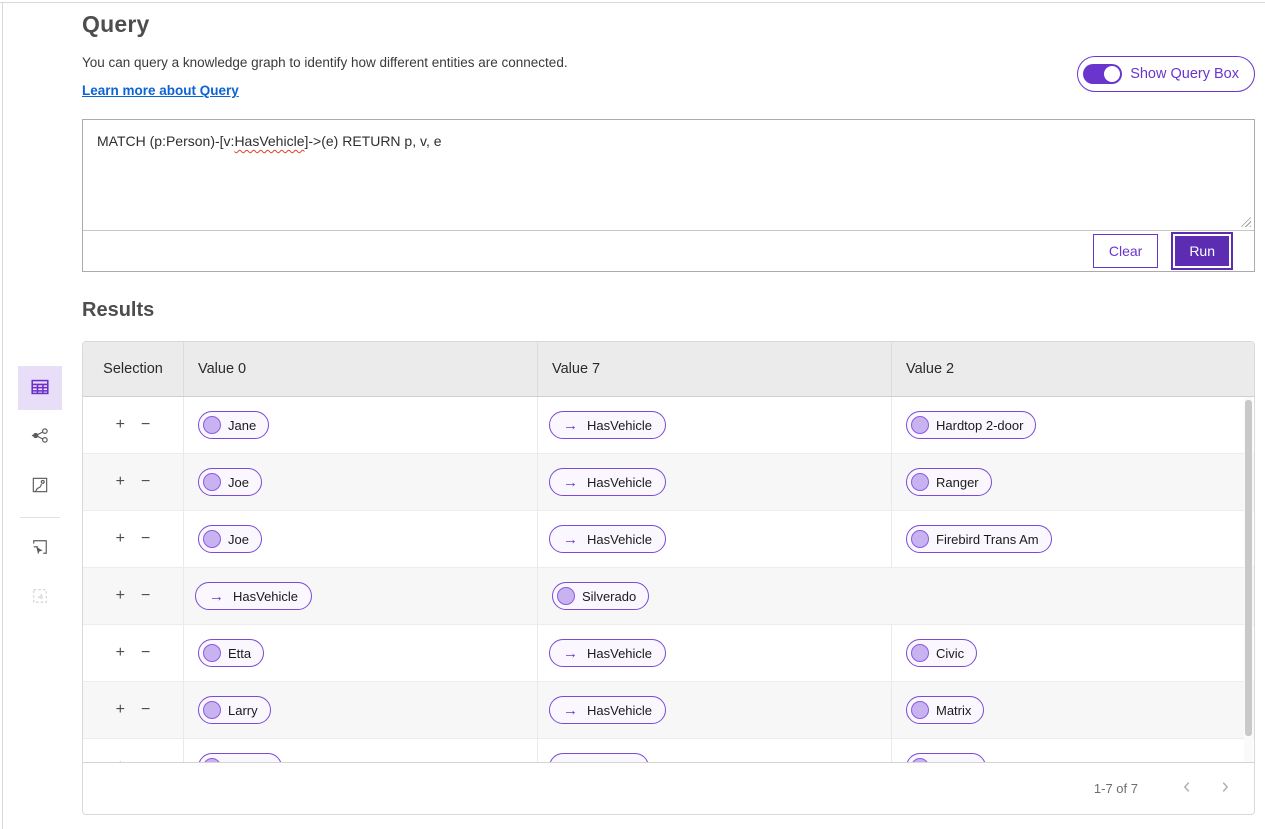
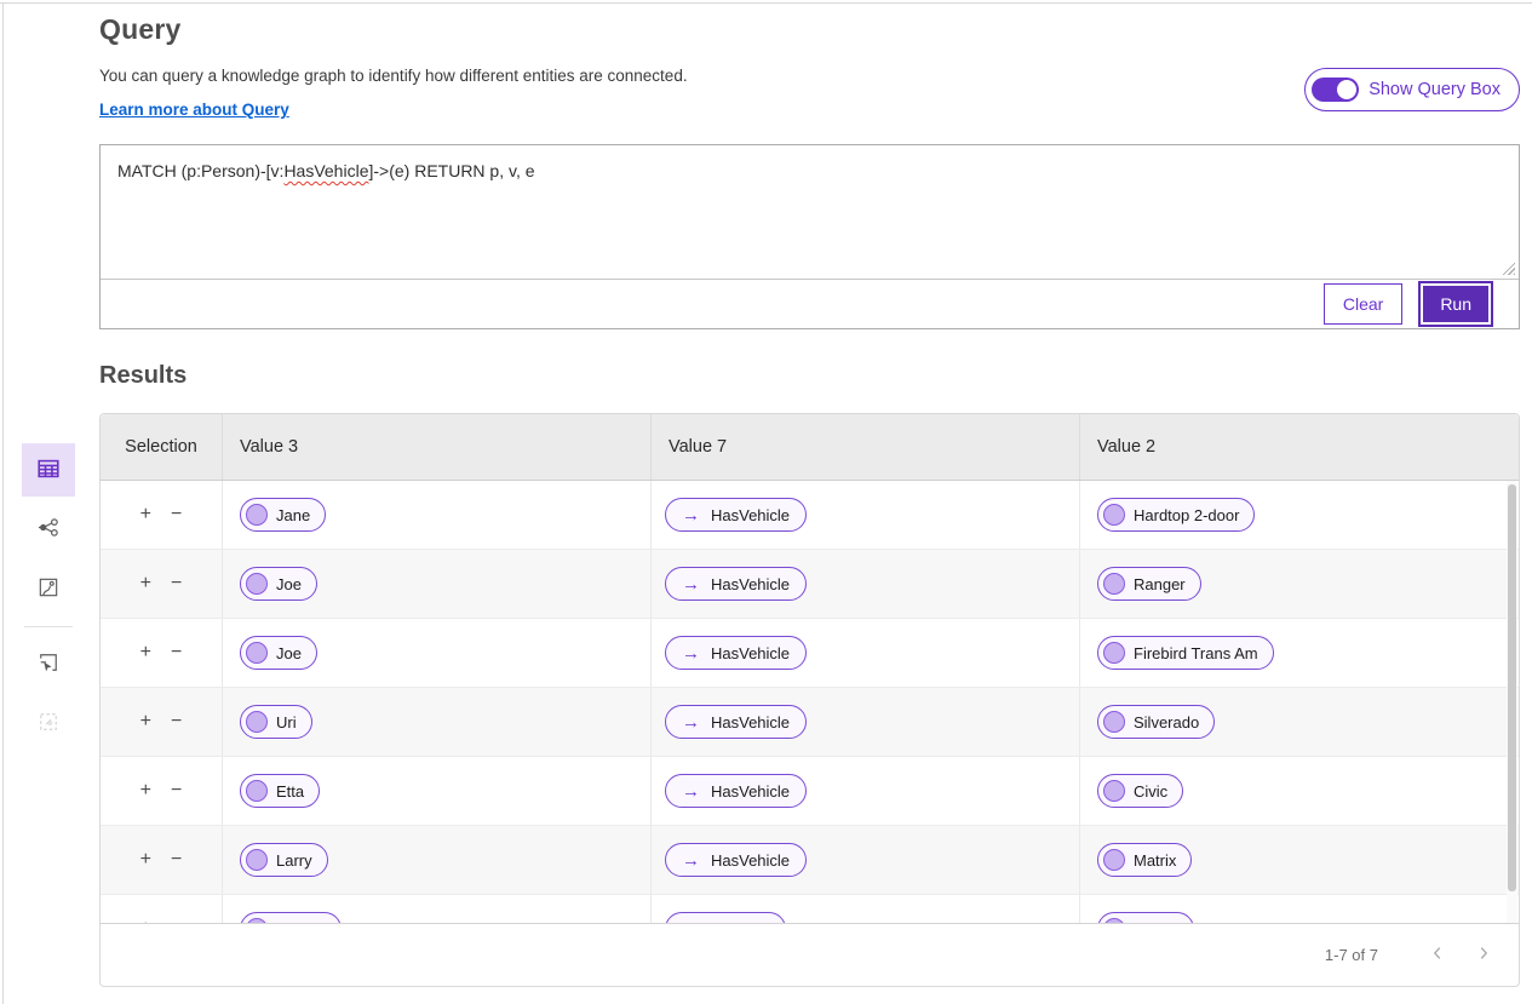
  Query
  You can query a knowledge graph to identify how different entities are connected.
  Learn more about Query
  Show Query Box
  MATCH (p:Person)-[v:HasVehicle]->(e) RETURN p, v, e
  Clear
  Run
  Results
  Selection
- Value 0
+ Value 3
  Value 7
  Value 2
  +
  −
  Jane
  →
  HasVehicle
  Hardtop 2-door
  +
  −
  Joe
  →
  HasVehicle
  Ranger
  +
  −
  Joe
  →
  HasVehicle
  Firebird Trans Am
  +
  −
+ Uri
  →
  HasVehicle
  Silverado
  +
  −
  Etta
  →
  HasVehicle
  Civic
  +
  −
  Larry
  →
  HasVehicle
  Matrix
  1-7 of 7
